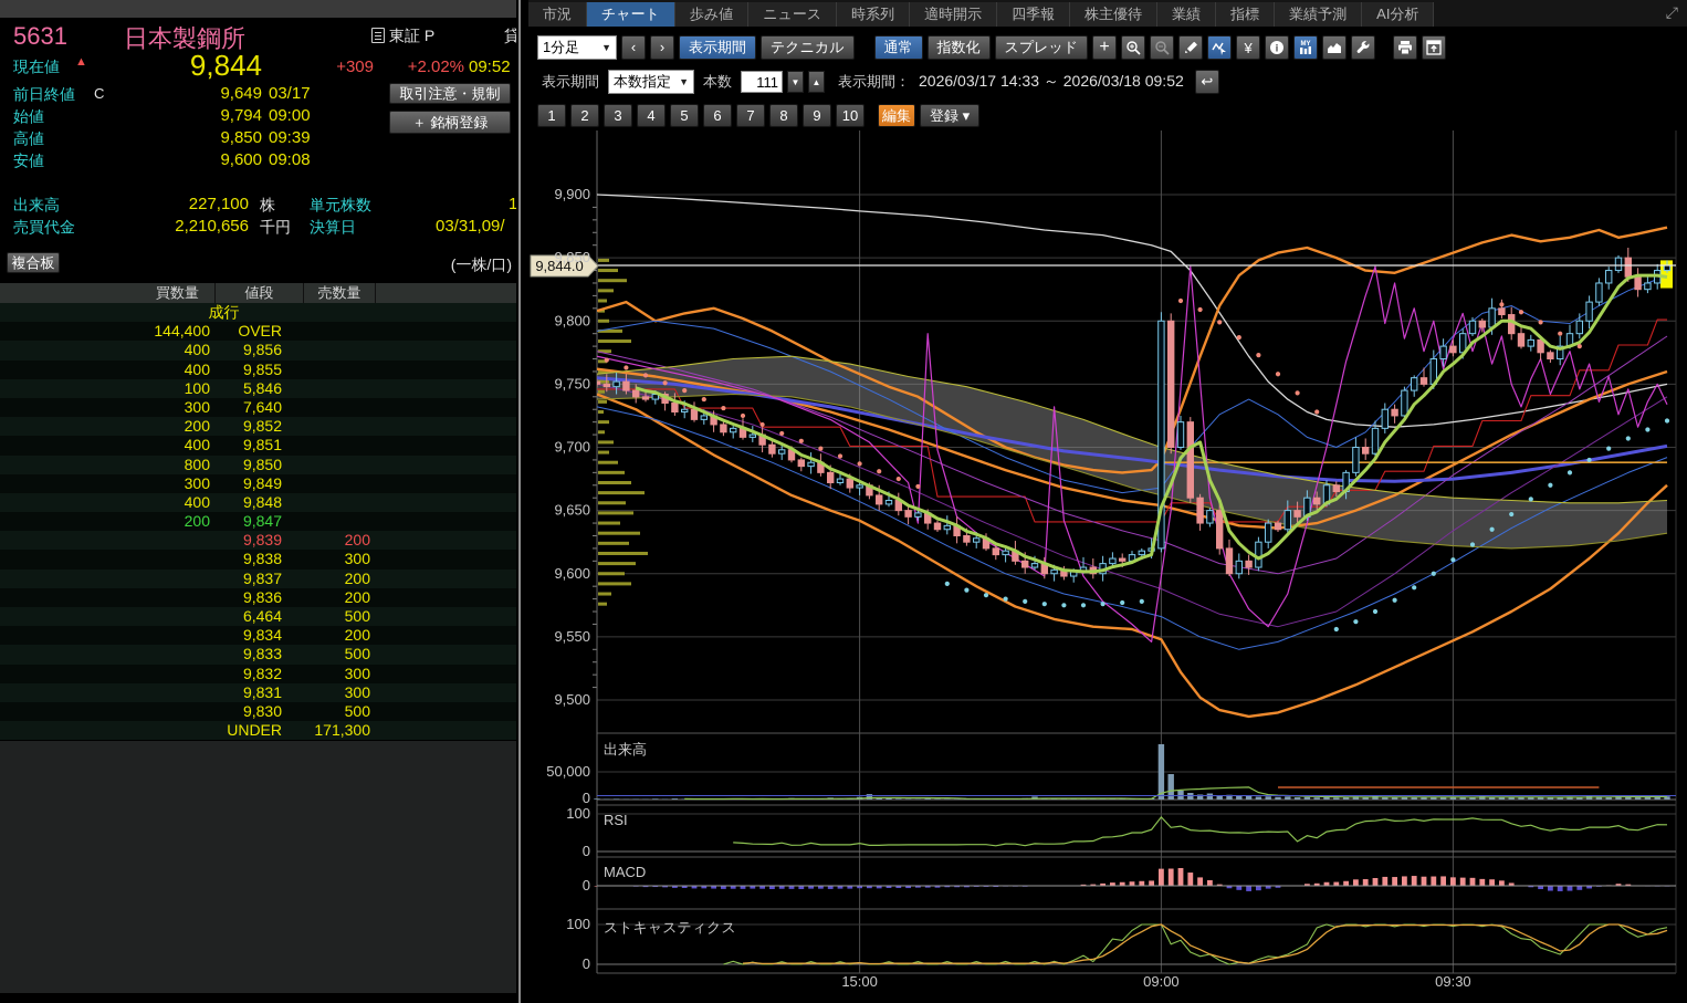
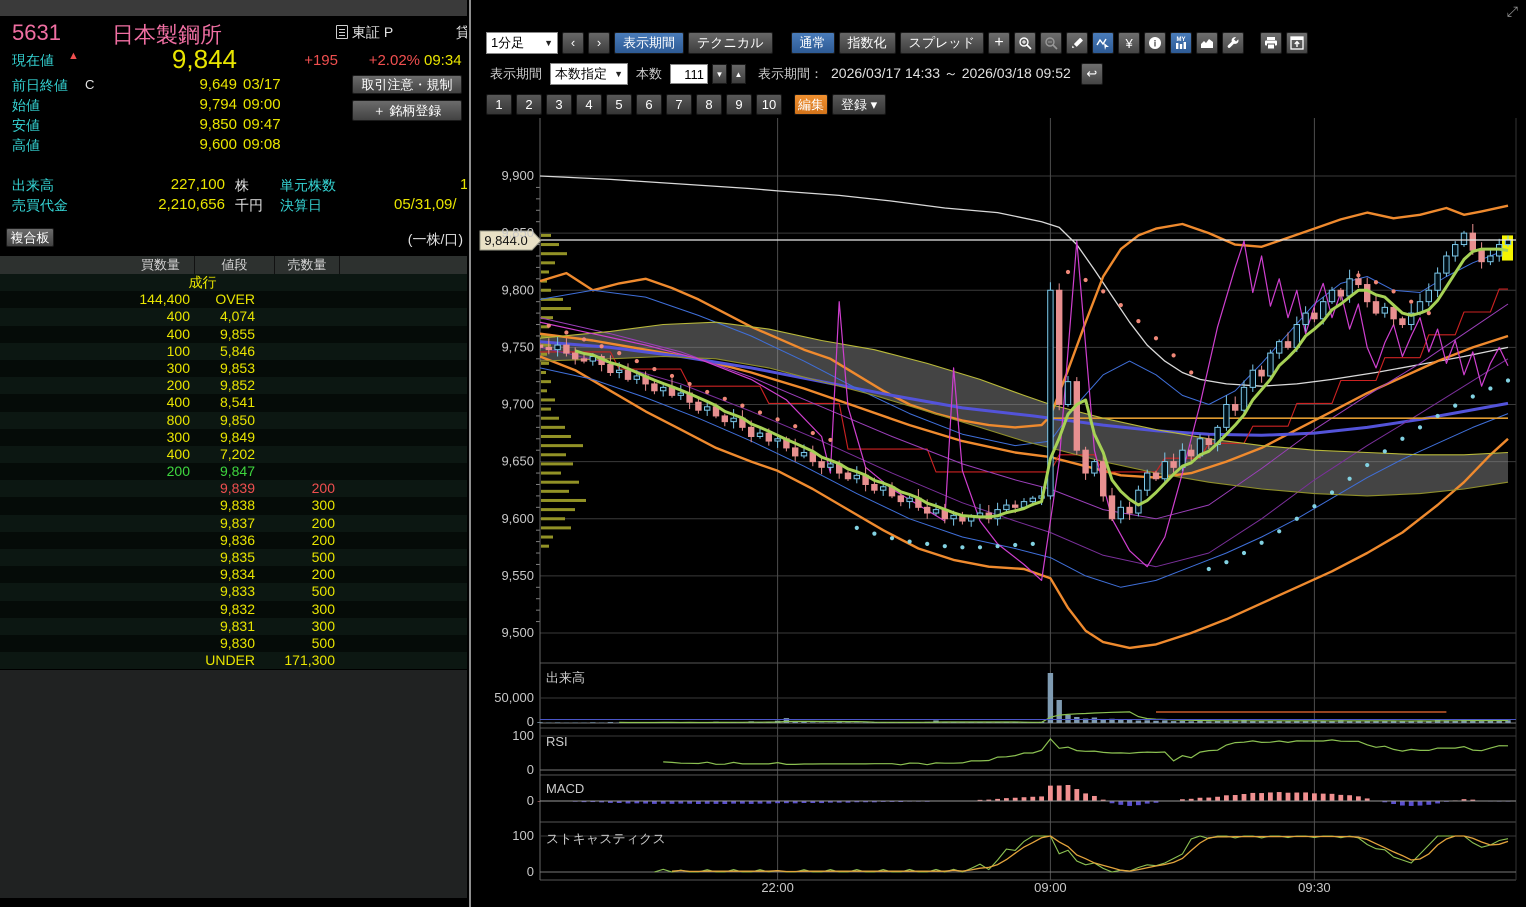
  5631
  日本製鋼所
  東証 P
  貸
  現在値
  ▲
  9,844
- +309
+ +195
  +2.02%
- 09:52
+ 09:34
  前日終値
  C
  9,649
  03/17
  始値
  9,794
  09:00
- 高値
+ 安値
  9,850
- 09:39
+ 09:47
- 安値
+ 高値
  9,600
  09:08
  取引注意・規制
  ＋ 銘柄登録
  出来高
  227,100
  株
  単元株数
  1
  売買代金
  2,210,656
  千円
  決算日
- 03/31,09/
+ 05/31,09/
  複合板
  (一株/口)
  買数量
  値段
  売数量
  成行
  144,400
  OVER
  400
- 9,856
+ 4,074
  400
  9,855
  100
  5,846
  300
- 7,640
+ 9,853
  200
  9,852
  400
- 9,851
+ 8,541
  800
  9,850
  300
  9,849
  400
- 9,848
+ 7,202
  200
  9,847
  9,839
  200
  9,838
  300
  9,837
  200
  9,836
  200
- 6,464
+ 9,835
  500
  9,834
  200
  9,833
  500
  9,832
  300
  9,831
  300
  9,830
  500
  UNDER
  171,300
  9,844.0
  9,500
  9,550
  9,600
  9,650
  9,700
  9,750
  9,800
  9,850
  9,900
- 15:00
+ 22:00
  09:00
  09:30
  出来高
  50,000
  0
  RSI
  100
  0
  MACD
  0
  ストキャスティクス
  100
  0
- 市況
- チャート
- 歩み値
- ニュース
- 時系列
- 適時開示
- 四季報
- 株主優待
- 業績
- 指標
- 業績予測
- AI分析
  ⤢
  1分足
  ▼
  ‹
  ›
  表示期間
  テクニカル
  通常
  指数化
  スプレッド
  +
  ¥
  i
  表示期間
  本数指定
  ▼
  本数
  111
  ▼
  ▲
  表示期間：
  2026/03/17 14:33 ～ 2026/03/18 09:52
  ↩
  1
  2
  3
  4
  5
  6
  7
  8
  9
  10
  編集
  登録 ▾
